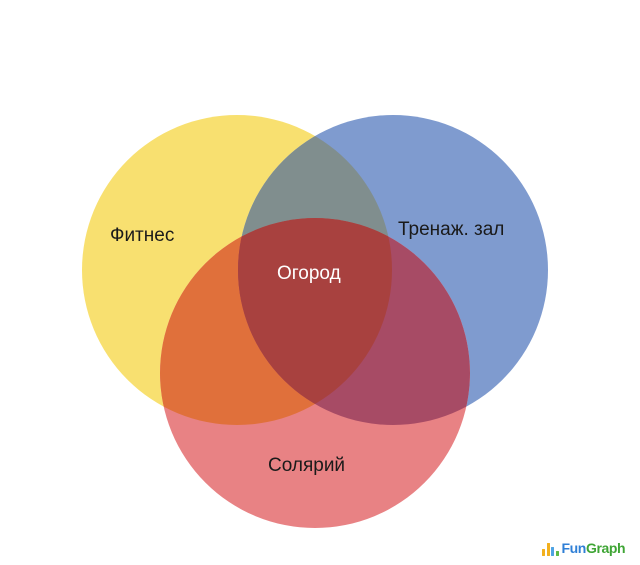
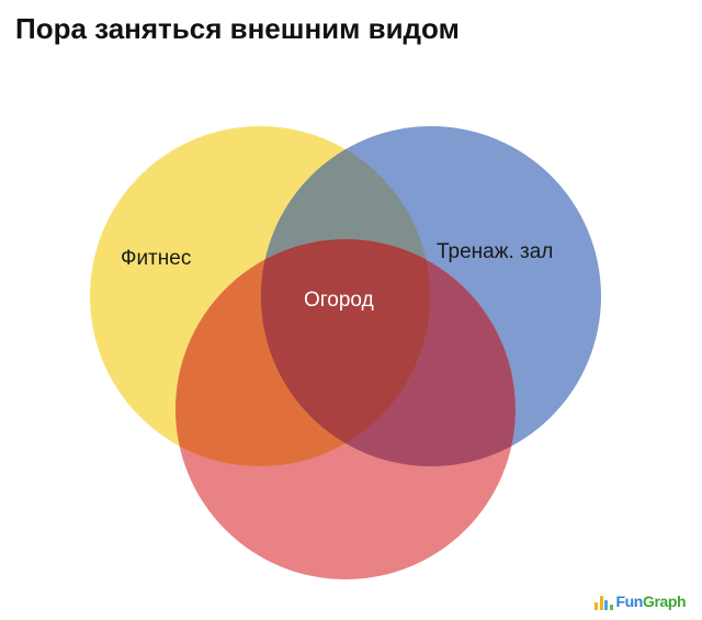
+ Пора заняться внешним видом
  Фитнес
  Тренаж. зал
- Солярий
  Огород
  FunGraph
